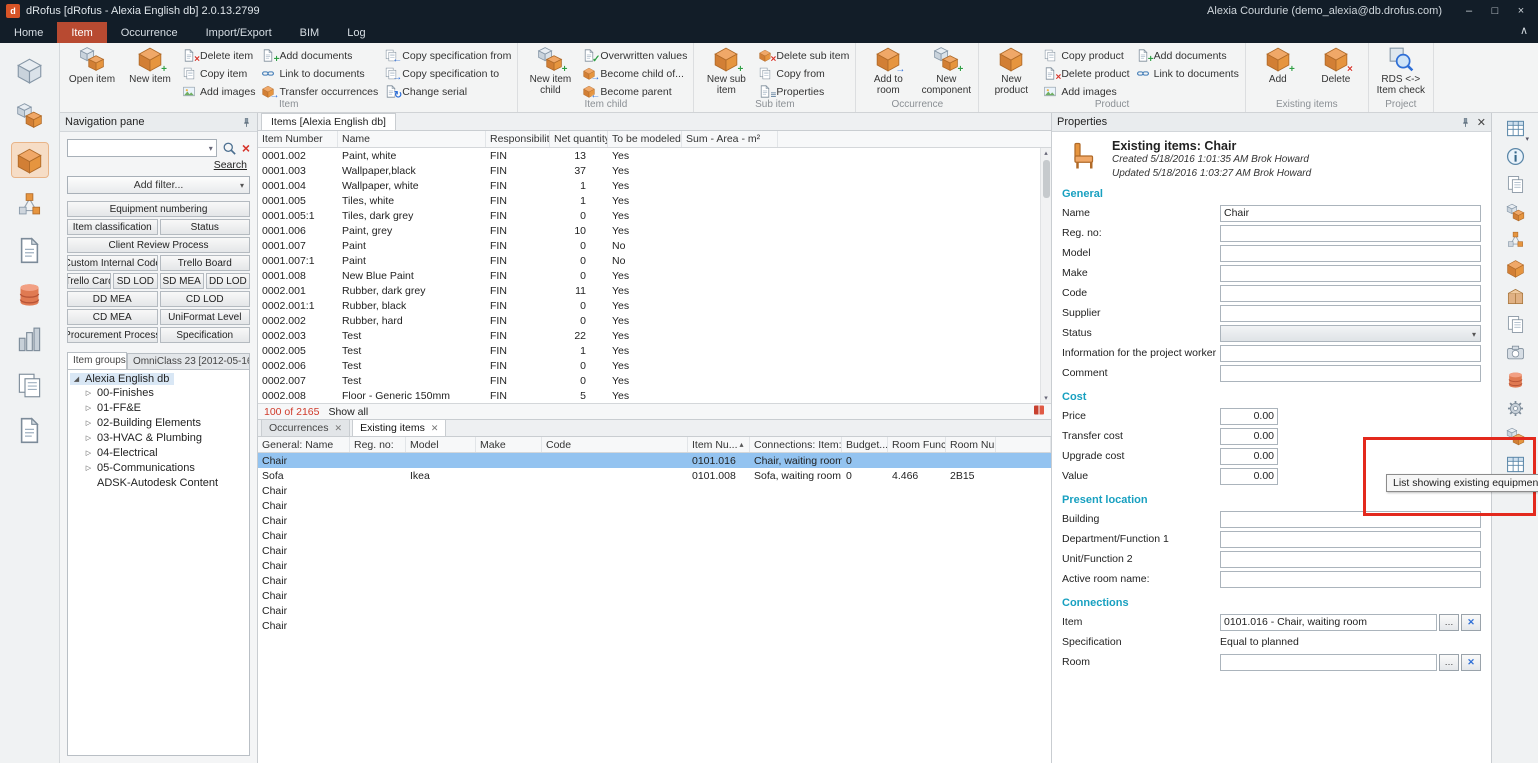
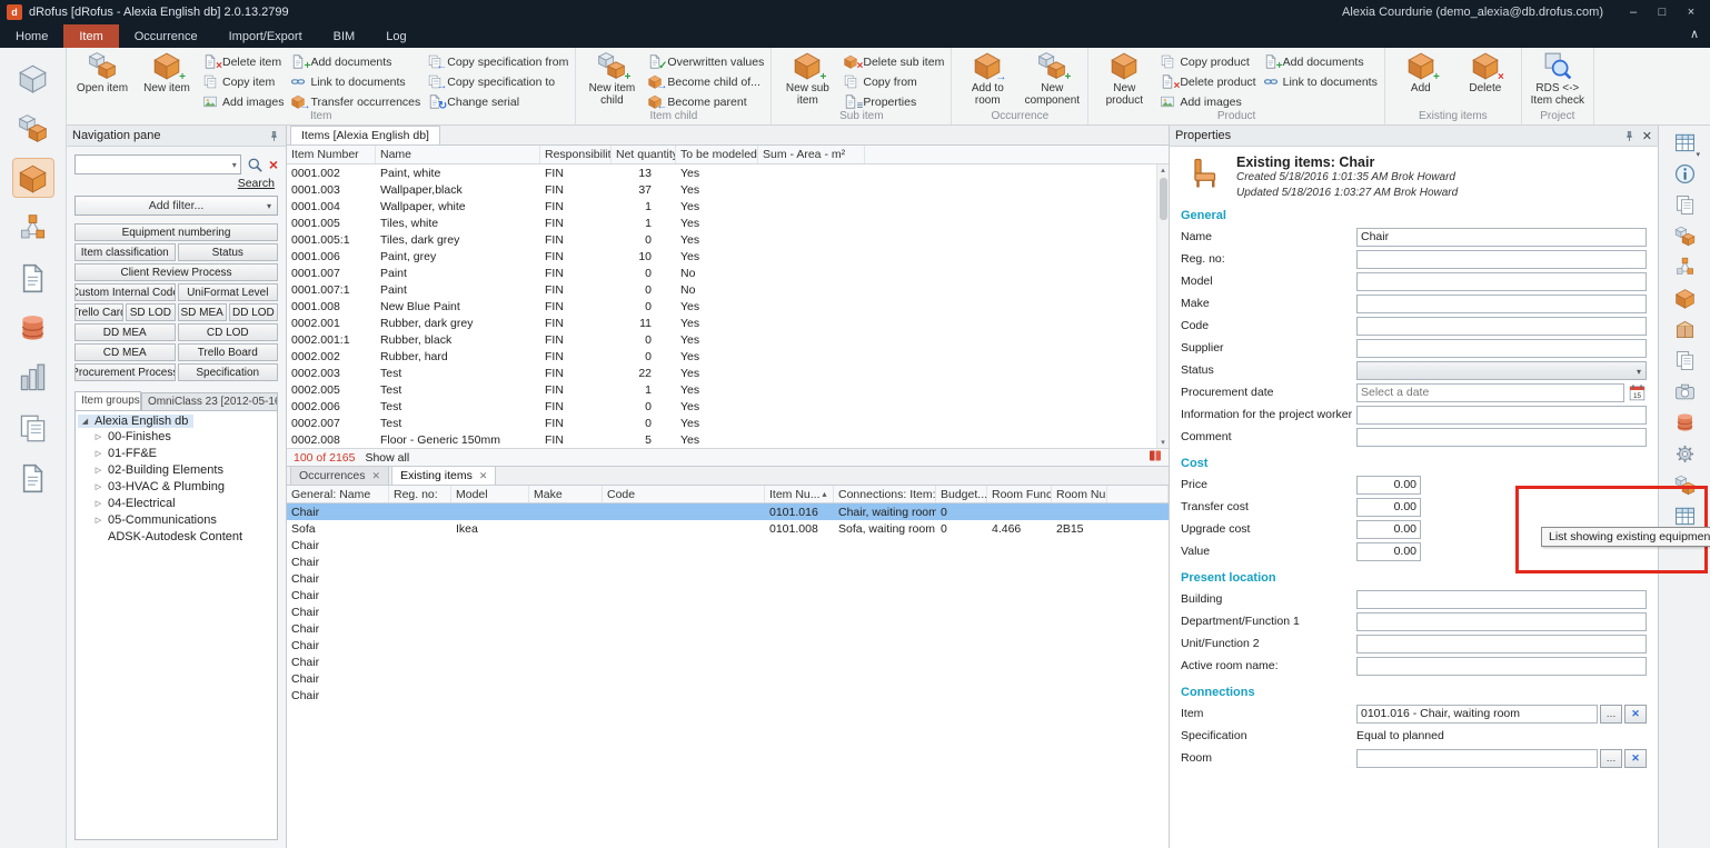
  d
  dRofus [dRofus - Alexia English db] 2.0.13.2799
  Alexia Courdurie (demo_alexia@db.drofus.com)
  –
  □
  ×
  Home
  Item
  Occurrence
  Import/Export
  BIM
  Log
  ∧
  Open item
  +
  New item
  ×
  Delete item
  Copy item
  Add images
  +
  Add documents
  Link to documents
  →
  Transfer occurrences
  ←
  Copy specification from
  →
  Copy specification to
  ↻
  Change serial
  Item
  +
  New item child
  ✓
  Overwritten values
  →
  Become child of...
  ←
  Become parent
  Item child
  +
  New sub item
  ×
  Delete sub item
  Copy from
  ≡
  Properties
  Sub item
  →
  Add to room
  +
  New component
  Occurrence
  New product
  Copy product
  ×
  Delete product
  Add images
  +
  Add documents
  Link to documents
  Product
  +
  Add
  ×
  Delete
  Existing items
  RDS <-> Item check
  Project
  Navigation pane
  ▾
  ×
  Search
  Add filter...
  ▾
  Equipment numbering
  Item classification
  Status
  Client Review Process
  Custom Internal Cod
- Trello Board
+ UniFormat Level
  Trello Card
  SD LOD
  SD MEA
  DD LOD
  DD MEA
  CD LOD
  CD MEA
- UniFormat Level
+ Trello Board
  Procurement Proces
  Specification
  Item groups
  OmniClass 23 [2012-05-16
  Alexia English db
  00-Finishes
  01-FF&E
  02-Building Elements
  03-HVAC & Plumbing
  04-Electrical
  05-Communications
  ADSK-Autodesk Content
  Items [Alexia English db]
  Item Number
  Name
  Responsibilit
  Net quantity
  To be modeled
  Sum - Area - m²
  0001.002
  Paint, white
  FIN
  13
  Yes
  0001.003
  Wallpaper,black
  FIN
  37
  Yes
  0001.004
  Wallpaper, white
  FIN
  1
  Yes
  0001.005
  Tiles, white
  FIN
  1
  Yes
  0001.005:1
  Tiles, dark grey
  FIN
  0
  Yes
  0001.006
  Paint, grey
  FIN
  10
  Yes
  0001.007
  Paint
  FIN
  0
  No
  0001.007:1
  Paint
  FIN
  0
  No
  0001.008
  New Blue Paint
  FIN
  0
  Yes
  0002.001
  Rubber, dark grey
  FIN
  11
  Yes
  0002.001:1
  Rubber, black
  FIN
  0
  Yes
  0002.002
  Rubber, hard
  FIN
  0
  Yes
  0002.003
  Test
  FIN
  22
  Yes
  0002.005
  Test
  FIN
  1
  Yes
  0002.006
  Test
  FIN
  0
  Yes
  0002.007
  Test
  FIN
  0
  Yes
  0002.008
  Floor - Generic 150mm
  FIN
  5
  Yes
  100 of 2165
  Show all
  Occurrences
  ✕
  Existing items
  ✕
  General: Name
  Reg. no:
  Model
  Make
  Code
  Item Nu...
  ▴
  Connections: Item:
  Budget...
  Room Nu.
  Chair
  0101.016
  Chair, waiting room
  0
  Sofa
  Ikea
  0101.008
  Sofa, waiting room
  0
  4.466
  2B15
  Chair
  Chair
  Chair
  Chair
  Chair
  Chair
  Chair
  Chair
  Chair
  Chair
  Properties
  ✕
  Existing items: Chair
  Created 5/18/2016 1:01:35 AM Brok Howard
  Updated 5/18/2016 1:03:27 AM Brok Howard
  General
  Name
  Chair
  Reg. no:
  Model
  Make
  Code
  Supplier
  Status
  ▾
+ Procurement date
+ Select a date
  Information for the project worker
  Comment
  Cost
  Price
  0.00
  Transfer cost
  0.00
  Upgrade cost
  0.00
  Value
  0.00
  Present location
  Building
  Department/Function 1
  Unit/Function 2
  Active room name:
  Connections
  Item
  0101.016 - Chair, waiting room
  …
  ✕
  Specification
  Equal to planned
  Room
  …
  ✕
  List showing existing equipmen
